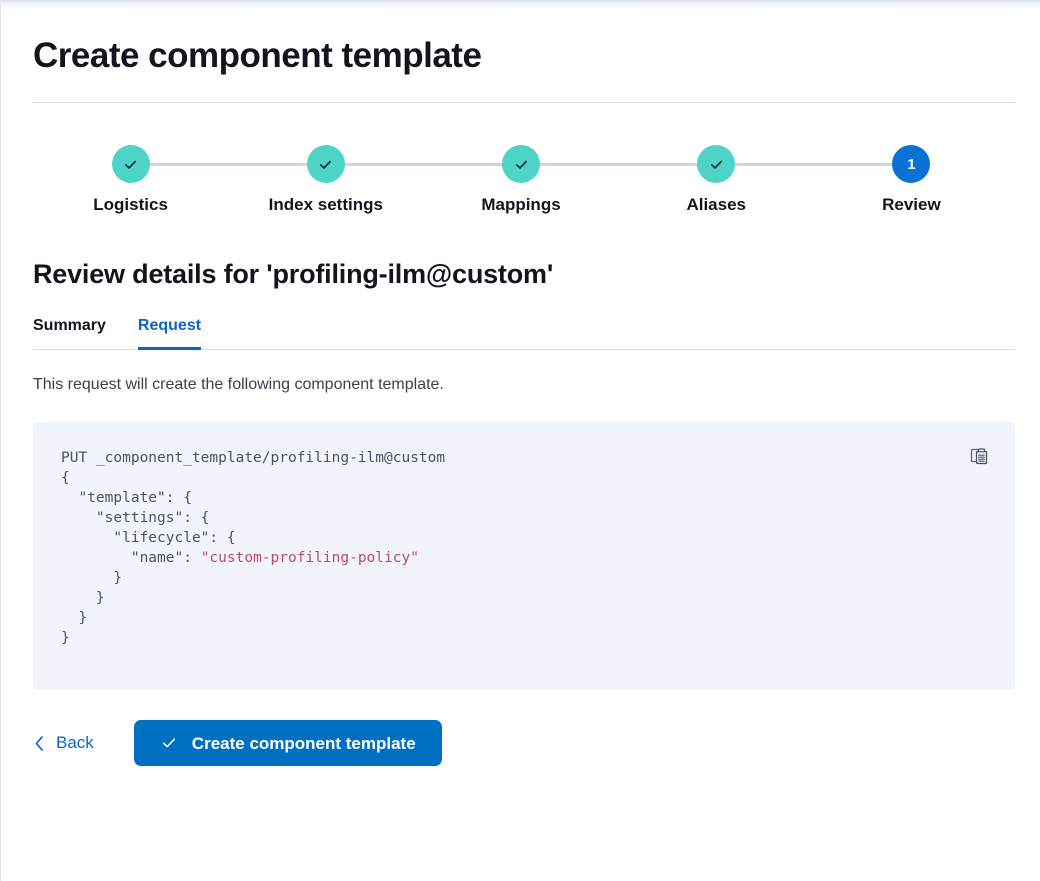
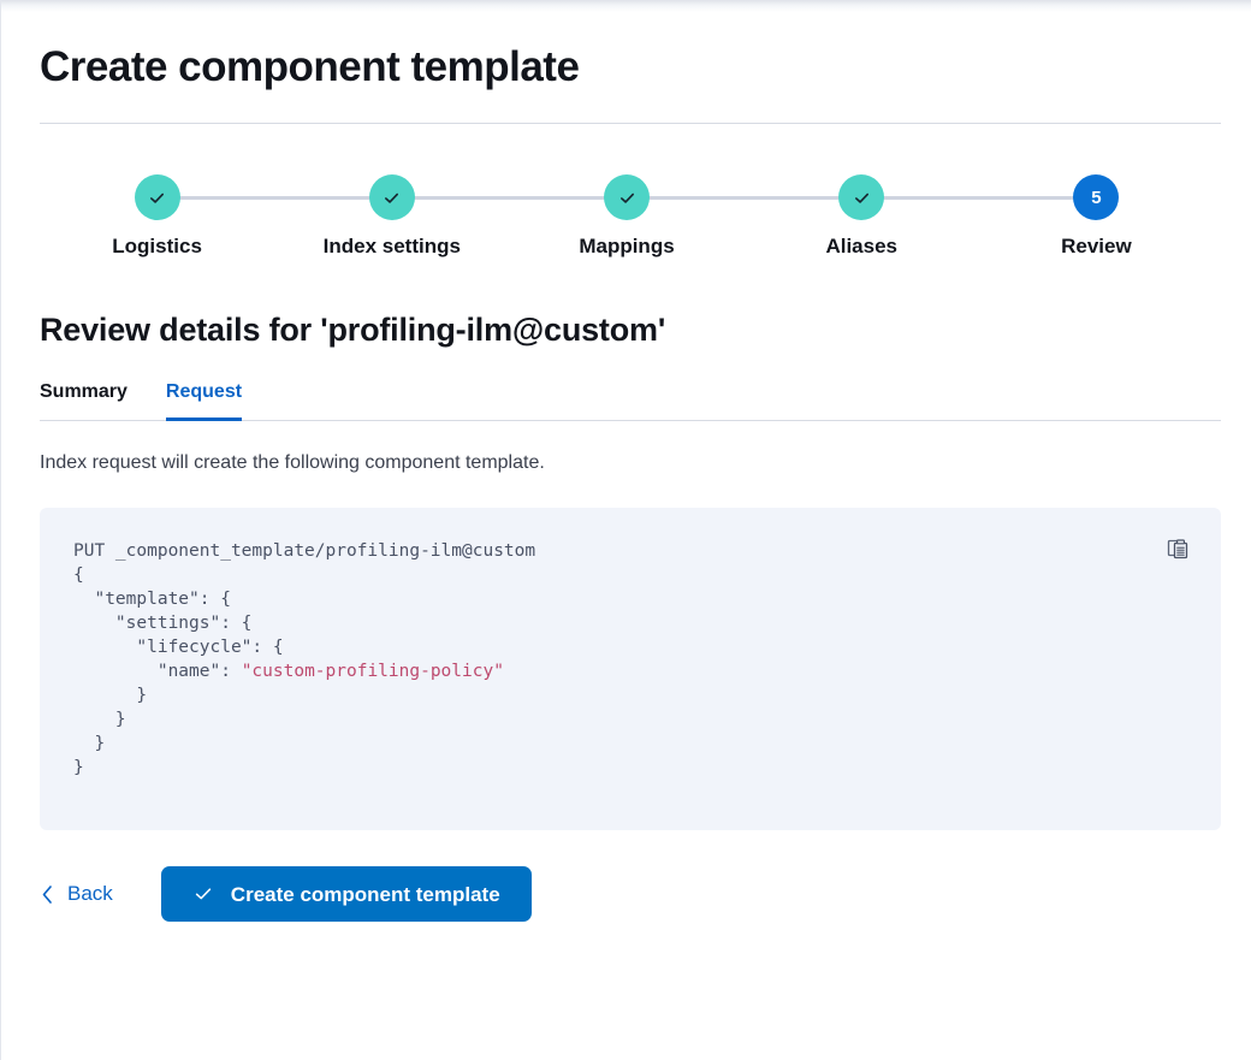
  Create component template
  Logistics
  Index settings
  Mappings
  Aliases
- 1
+ 5
  Review
  Review details for 'profiling-ilm@custom'
  Summary
  Request
- This request will create the following component template.
+ Index request will create the following component template.
  PUT _component_template/profiling-ilm@custom { "template": { "settings": { "lifecycle": { "name": "custom-profiling-policy" } } } }
  Back
  Create component template
